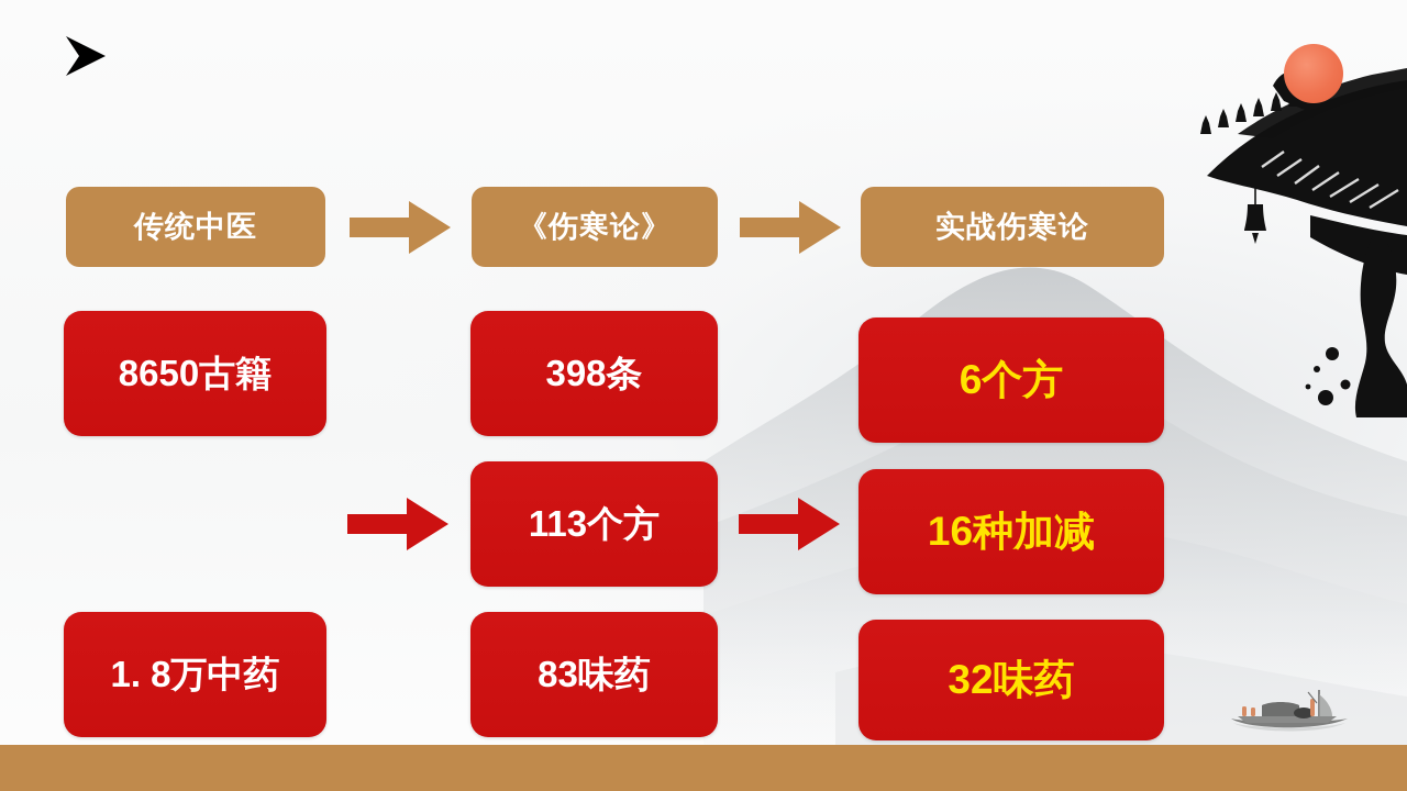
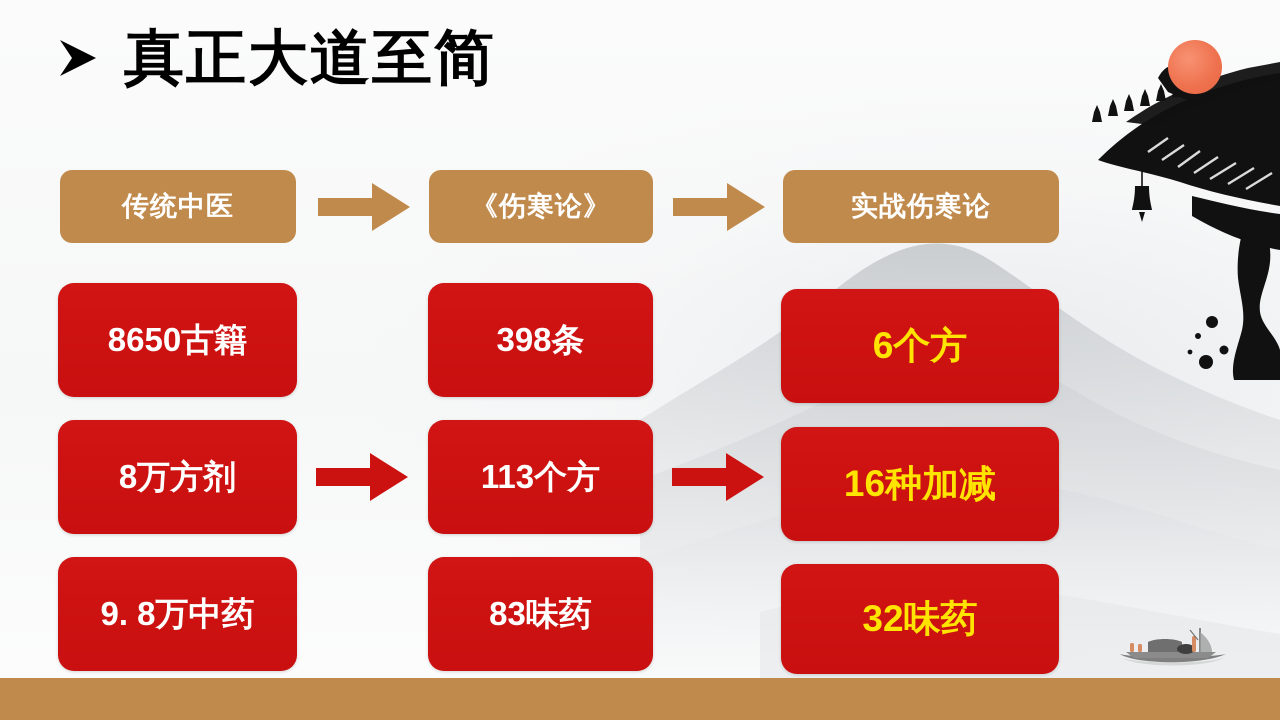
+ 真正大道至简
  传统中医
  《伤寒论》
  实战伤寒论
  8650古籍
+ 8万方剂
- 1. 8万中药
+ 9. 8万中药
  398条
  113个方
  83味药
  6个方
  16种加减
  32味药
